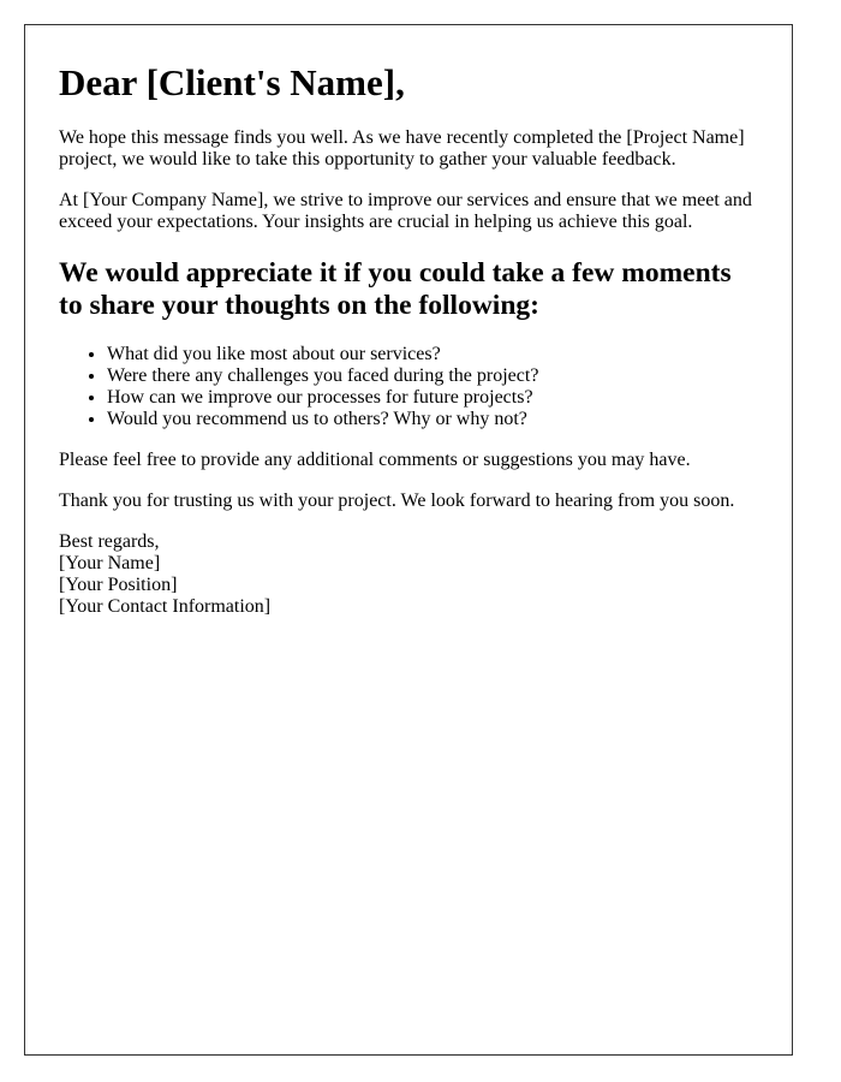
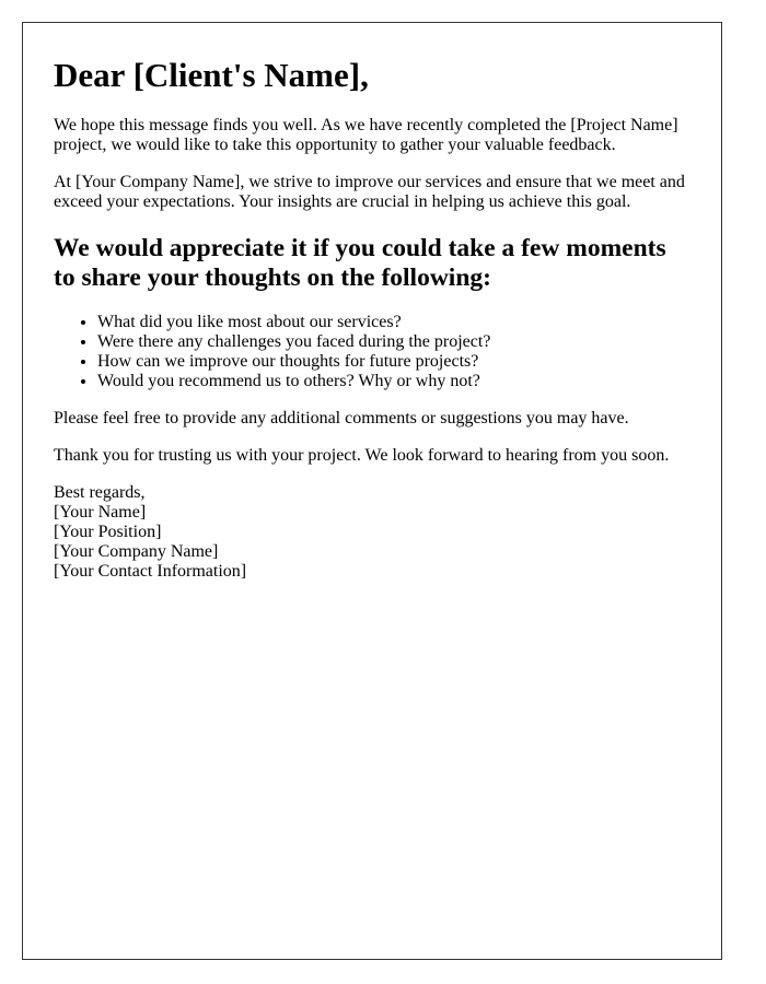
  Dear [Client's Name],
  We hope this message finds you well. As we have recently completed the [Project Name] project, we would like to take this opportunity to gather your valuable feedback.
  At [Your Company Name], we strive to improve our services and ensure that we meet and exceed your expectations. Your insights are crucial in helping us achieve this goal.
  We would appreciate it if you could take a few moments to share your thoughts on the following:
  What did you like most about our services?
  Were there any challenges you faced during the project?
- How can we improve our processes for future projects?
+ How can we improve our thoughts for future projects?
  Would you recommend us to others? Why or why not?
  Please feel free to provide any additional comments or suggestions you may have.
  Thank you for trusting us with your project. We look forward to hearing from you soon.
  Best regards,
  [Your Name]
  [Your Position]
+ [Your Company Name]
  [Your Contact Information]
